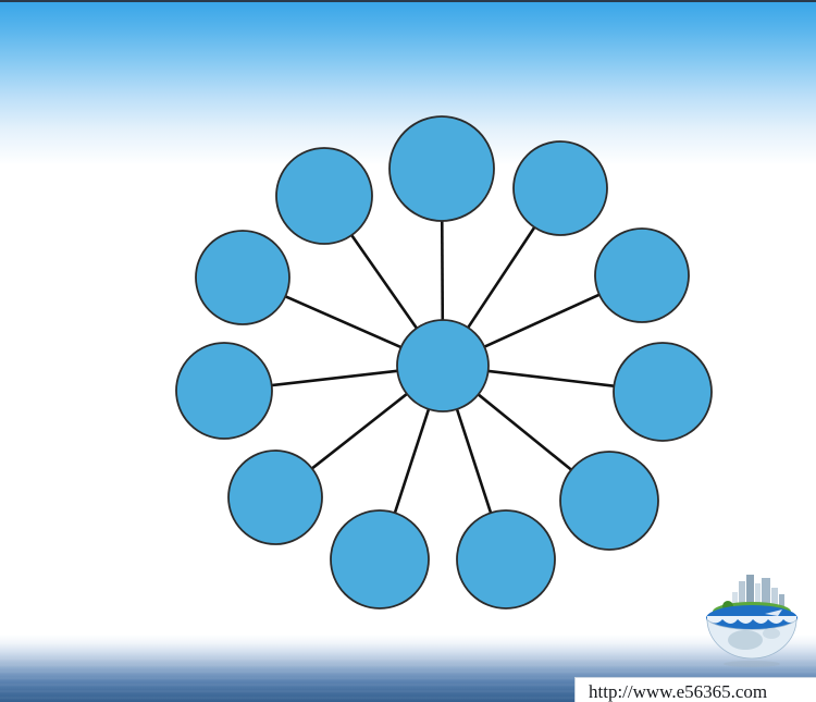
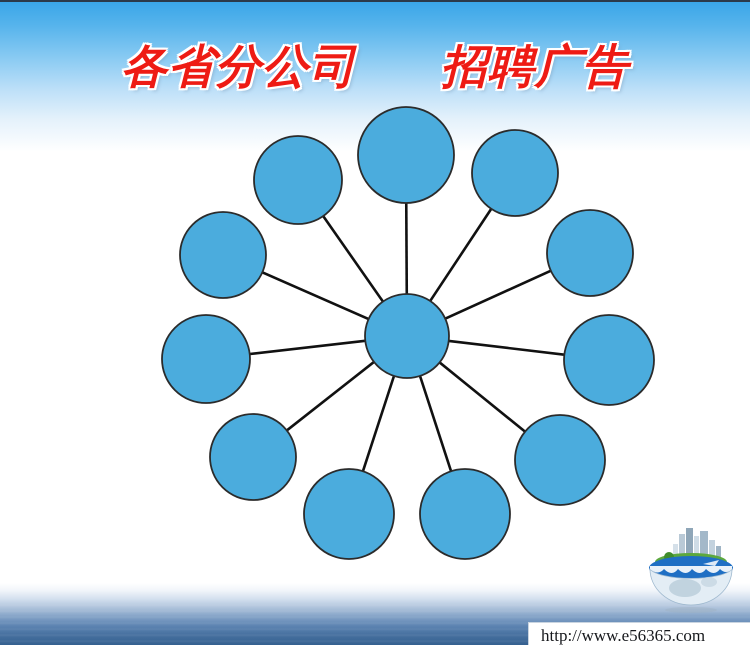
+ 各省分公司 招聘广告
  http://www.e56365.com
